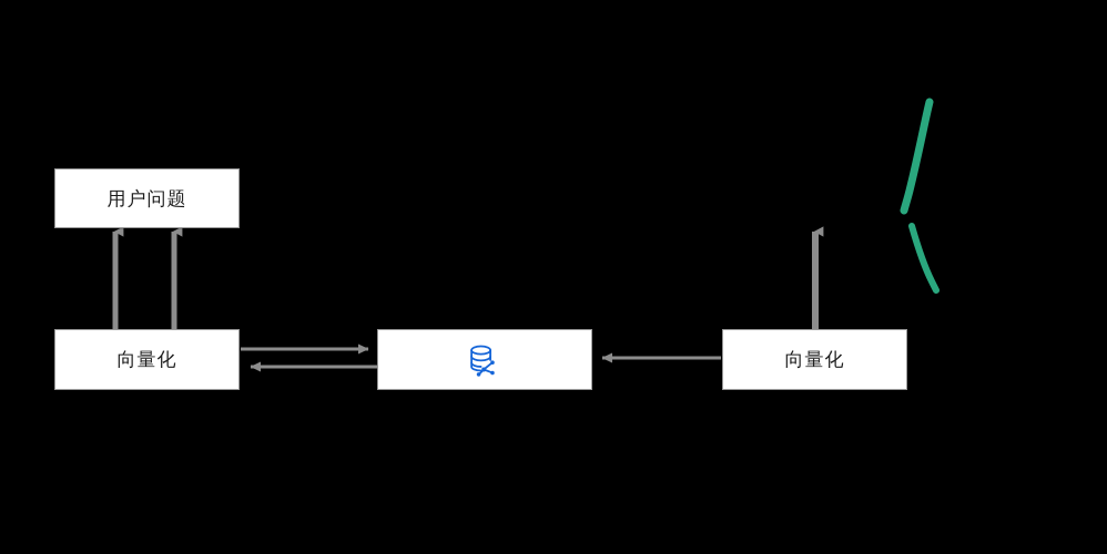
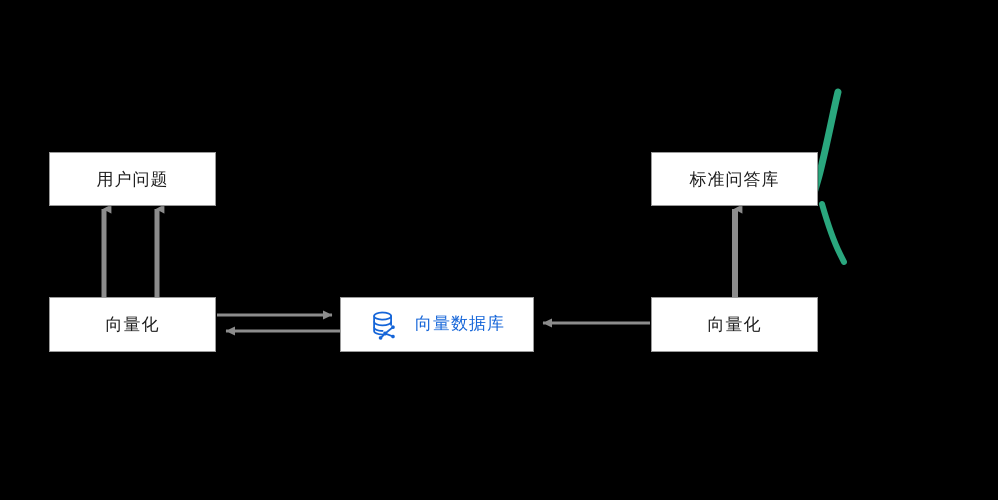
  用户问题
  向量化
+ 向量数据库
+ 标准问答库
  向量化
